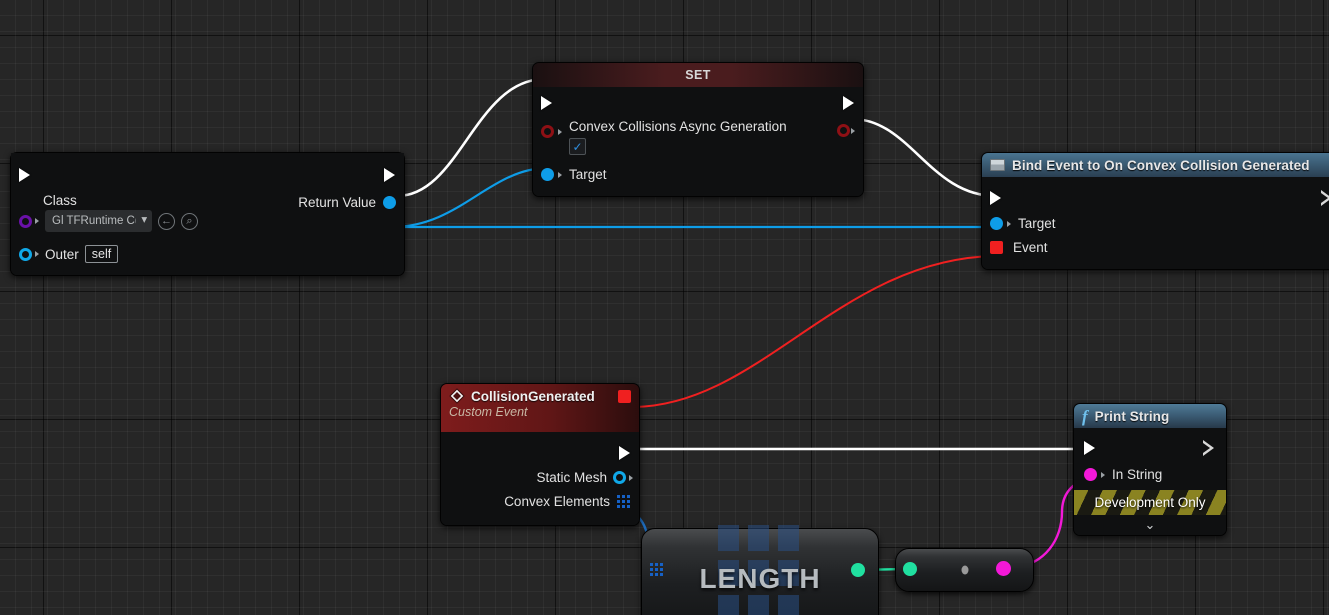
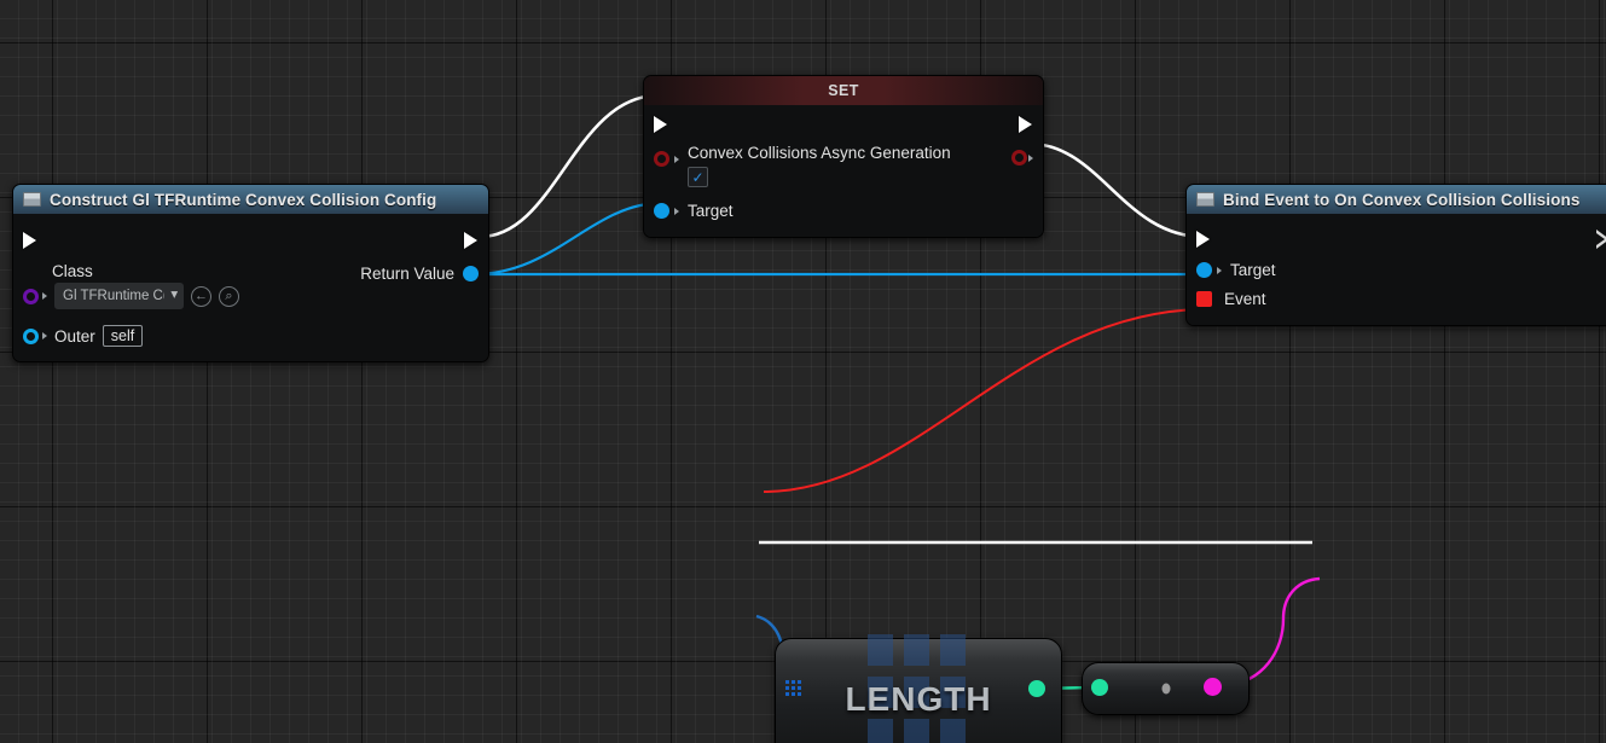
+ Construct Gl TFRuntime Convex Collision Config
  Class
  Gl TFRuntime C
  ▾
  ←
  ⌕
  Outer
  self
  Return Value
  SET
  Convex Collisions Async Generation
  ✓
  Target
- Bind Event to On Convex Collision Generated
+ Bind Event to On Convex Collision Collisions
  Target
  Event
- CollisionGenerated
- Custom Event
- Static Mesh
- Convex Elements
- f
- Print String
- In String
- Development Only
- ⌄
  LENGTH
